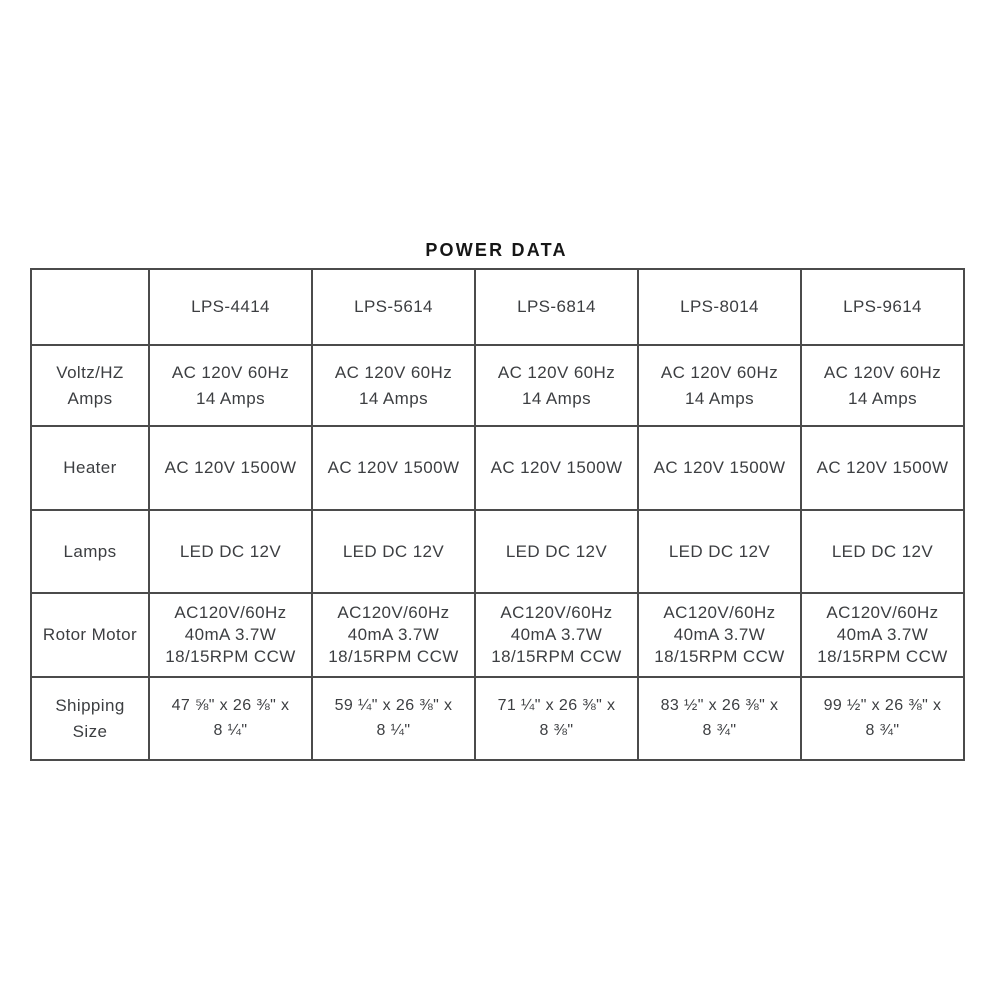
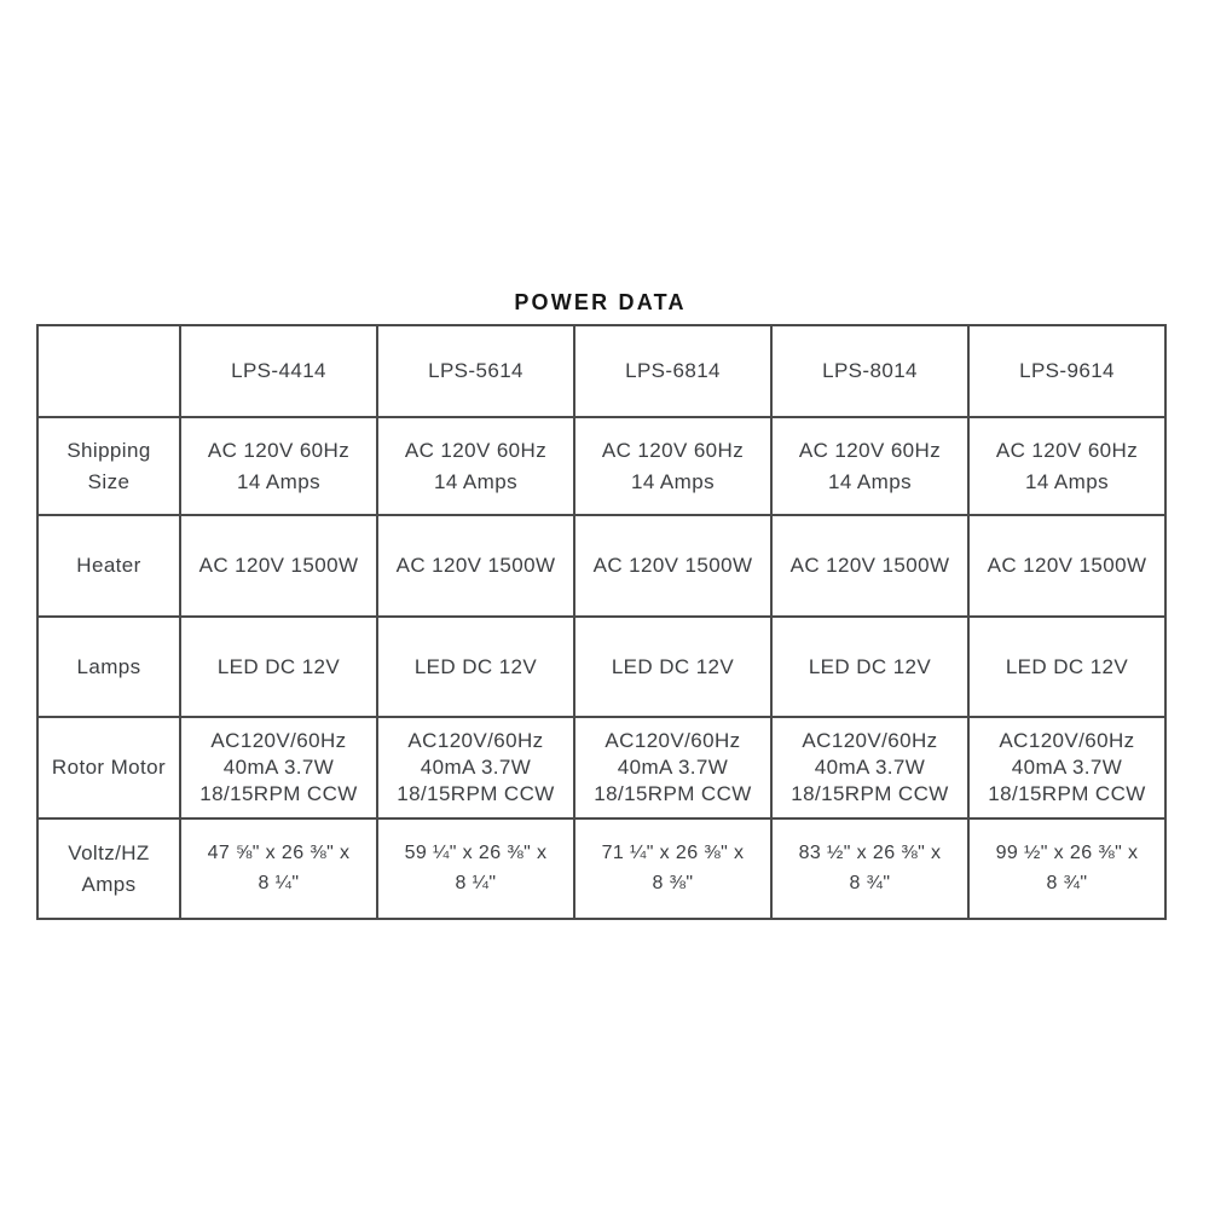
  POWER DATA
  	LPS-4414	LPS-5614	LPS-6814	LPS-8014	LPS-9614
- Voltz/HZ Amps	AC 120V 60Hz 14 Amps	AC 120V 60Hz 14 Amps	AC 120V 60Hz 14 Amps	AC 120V 60Hz 14 Amps	AC 120V 60Hz 14 Amps
+ Shipping Size	AC 120V 60Hz 14 Amps	AC 120V 60Hz 14 Amps	AC 120V 60Hz 14 Amps	AC 120V 60Hz 14 Amps	AC 120V 60Hz 14 Amps
  Heater	AC 120V 1500W	AC 120V 1500W	AC 120V 1500W	AC 120V 1500W	AC 120V 1500W
  Lamps	LED DC 12V	LED DC 12V	LED DC 12V	LED DC 12V	LED DC 12V
  Rotor Motor	AC120V/60Hz 40mA 3.7W 18/15RPM CCW	AC120V/60Hz 40mA 3.7W 18/15RPM CCW	AC120V/60Hz 40mA 3.7W 18/15RPM CCW	AC120V/60Hz 40mA 3.7W 18/15RPM CCW	AC120V/60Hz 40mA 3.7W 18/15RPM CCW
- Shipping Size	47 ⅝" x 26 ⅜" x 8 ¼"	59 ¼" x 26 ⅜" x 8 ¼"	71 ¼" x 26 ⅜" x 8 ⅜"	83 ½" x 26 ⅜" x 8 ¾"	99 ½" x 26 ⅜" x 8 ¾"
+ Voltz/HZ Amps	47 ⅝" x 26 ⅜" x 8 ¼"	59 ¼" x 26 ⅜" x 8 ¼"	71 ¼" x 26 ⅜" x 8 ⅜"	83 ½" x 26 ⅜" x 8 ¾"	99 ½" x 26 ⅜" x 8 ¾"
